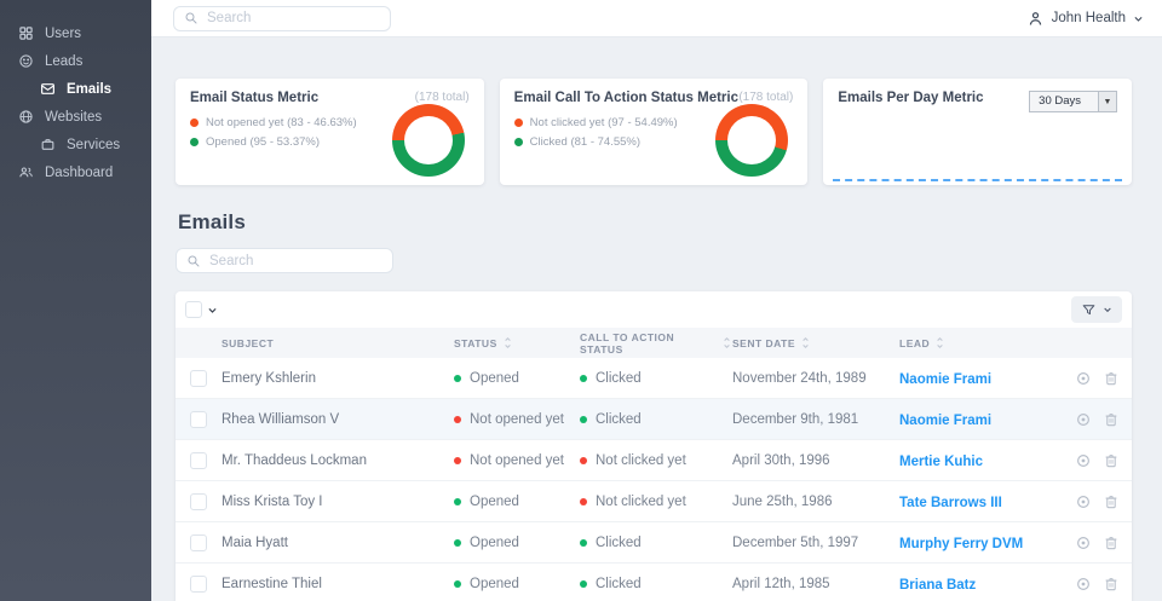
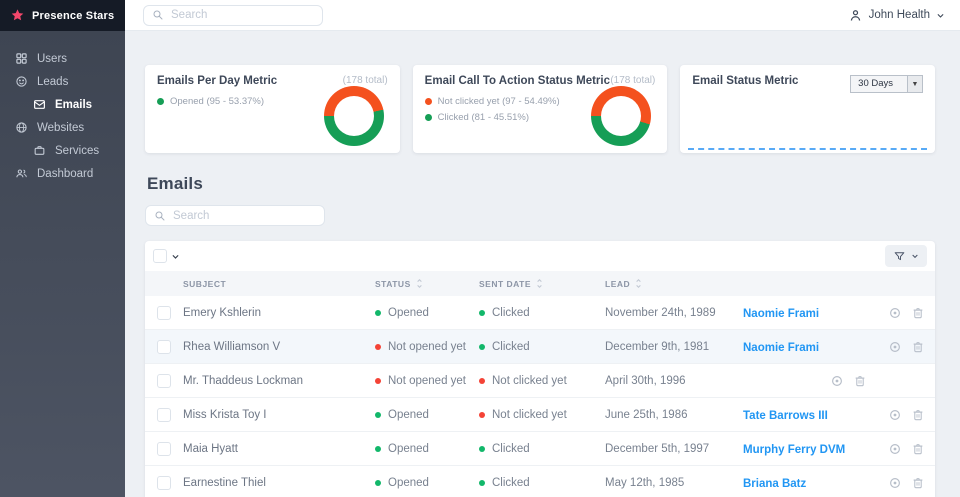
+ Presence Stars
  Users
  Leads
  Emails
  Websites
  Services
  Dashboard
  Search
  John Health
- Email Status Metric
+ Emails Per Day Metric
  (178 total)
- Not opened yet (83 - 46.63%)
  Opened (95 - 53.37%)
  Email Call To Action Status Metric
  (178 total)
  Not clicked yet (97 - 54.49%)
- Clicked (81 - 74.55%)
+ Clicked (81 - 45.51%)
- Emails Per Day Metric
+ Email Status Metric
  30 Days
  Emails
  Search
  SUBJECT
  STATUS
- CALL TO ACTION STATUS
  SENT DATE
  LEAD
  Emery Kshlerin
  Opened
  Clicked
  November 24th, 1989
  Naomie Frami
  Rhea Williamson V
  Not opened yet
  Clicked
  December 9th, 1981
  Naomie Frami
  Mr. Thaddeus Lockman
  Not opened yet
  Not clicked yet
  April 30th, 1996
- Mertie Kuhic
  Miss Krista Toy I
  Opened
  Not clicked yet
  June 25th, 1986
  Tate Barrows III
  Maia Hyatt
  Opened
  Clicked
  December 5th, 1997
  Murphy Ferry DVM
  Earnestine Thiel
  Opened
  Clicked
- April 12th, 1985
+ May 12th, 1985
  Briana Batz
